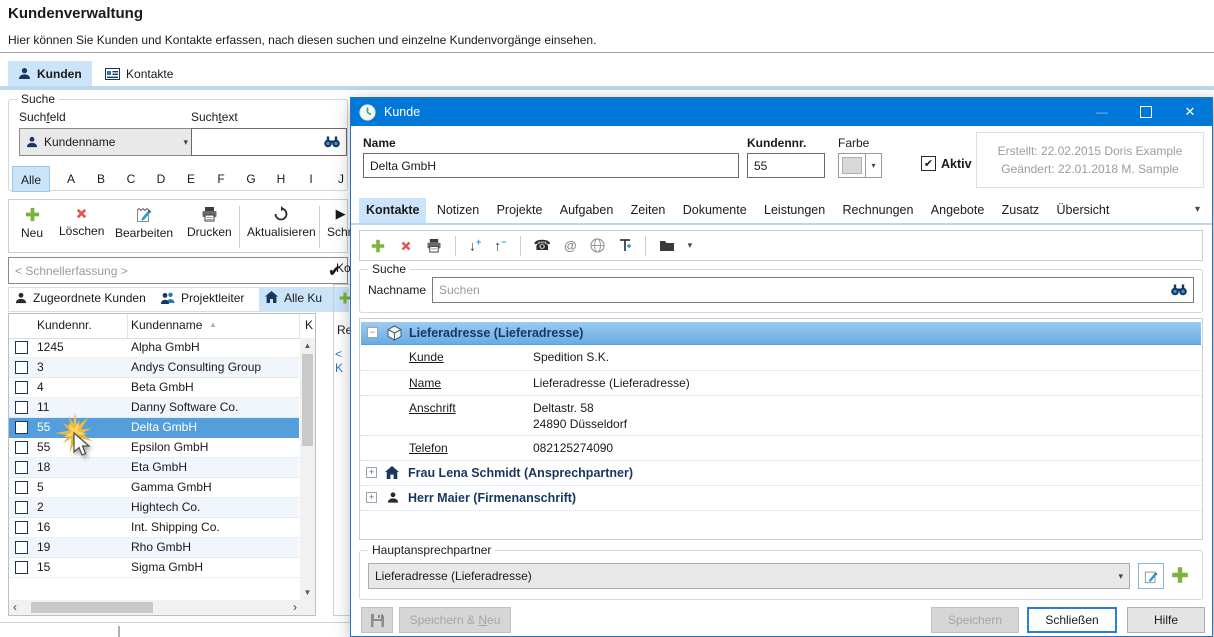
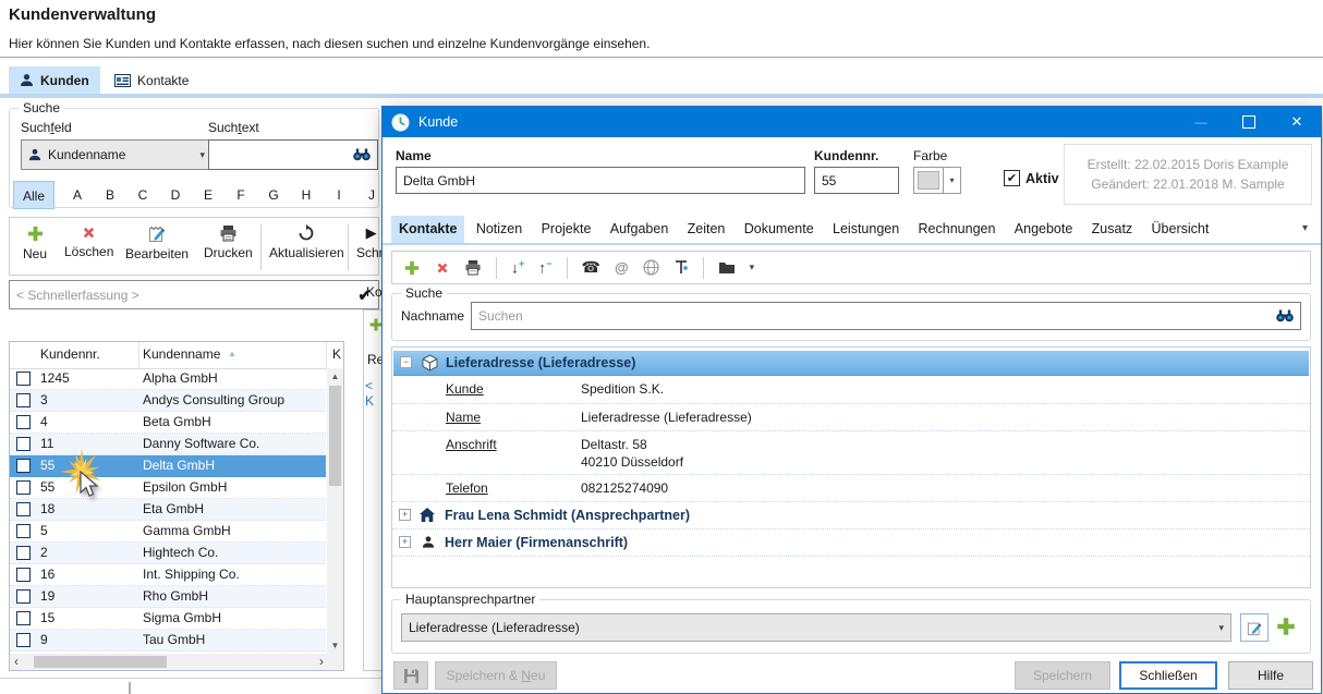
  Kundenverwaltung
  Hier können Sie Kunden und Kontakte erfassen, nach diesen suchen und einzelne Kundenvorgänge einsehen.
  Kunden
  Kontakte
  Suche
  Suchfeld
  Kundenname
  ▾
  Suchtext
  Alle
  A
  B
  C
  D
  E
  F
  G
  H
  I
  J
  Neu
  Löschen
  Bearbeiten
  Drucken
  Aktualisieren
  ▶
  Sch
  < Schnellerfassung >
  ✔
- Zugeordnete Kunden
- Projektleiter
- Alle Ku
  Kundennr.
  Kundenname
  ▲
  K
  1245
  Alpha GmbH
  3
  Andys Consulting Group
  4
  Beta GmbH
  11
  Danny Software Co.
  55
  Delta GmbH
  55
  Epsilon GmbH
  18
  Eta GmbH
  5
  Gamma GmbH
  2
  Hightech Co.
  16
  Int. Shipping Co.
  19
  Rho GmbH
  15
  Sigma GmbH
+ 9
+ Tau GmbH
  ▲
  ▼
  ‹
  ›
  Re
  < K
  Kunde
  —
  ✕
  Name
  Delta GmbH
  Kundennr.
  55
  Farbe
  ▾
  ✔
  Aktiv
  Erstellt: 22.02.2015 Doris Example
  Geändert: 22.01.2018 M. Sample
  Kontakte Notizen Projekte Aufgaben Zeiten Dokumente Leistungen Rechnungen Angebote Zusatz Übersicht
  ▾
  ↓+
  ↑−
  ☎
  @
  ▾
  Suche
  Nachname
  Suchen
  −
  Lieferadresse (Lieferadresse)
  Kunde
  Spedition S.K.
  Name
  Lieferadresse (Lieferadresse)
  Anschrift
  Deltastr. 58
- 24890 Düsseldorf
+ 40210 Düsseldorf
  Telefon
  082125274090
  +
  Frau Lena Schmidt (Ansprechpartner)
  +
  Herr Maier (Firmenanschrift)
  Hauptansprechpartner
  Lieferadresse (Lieferadresse)
  ▾
  Speichern & Neu
  Speichern
  Schließen
  Hilfe
